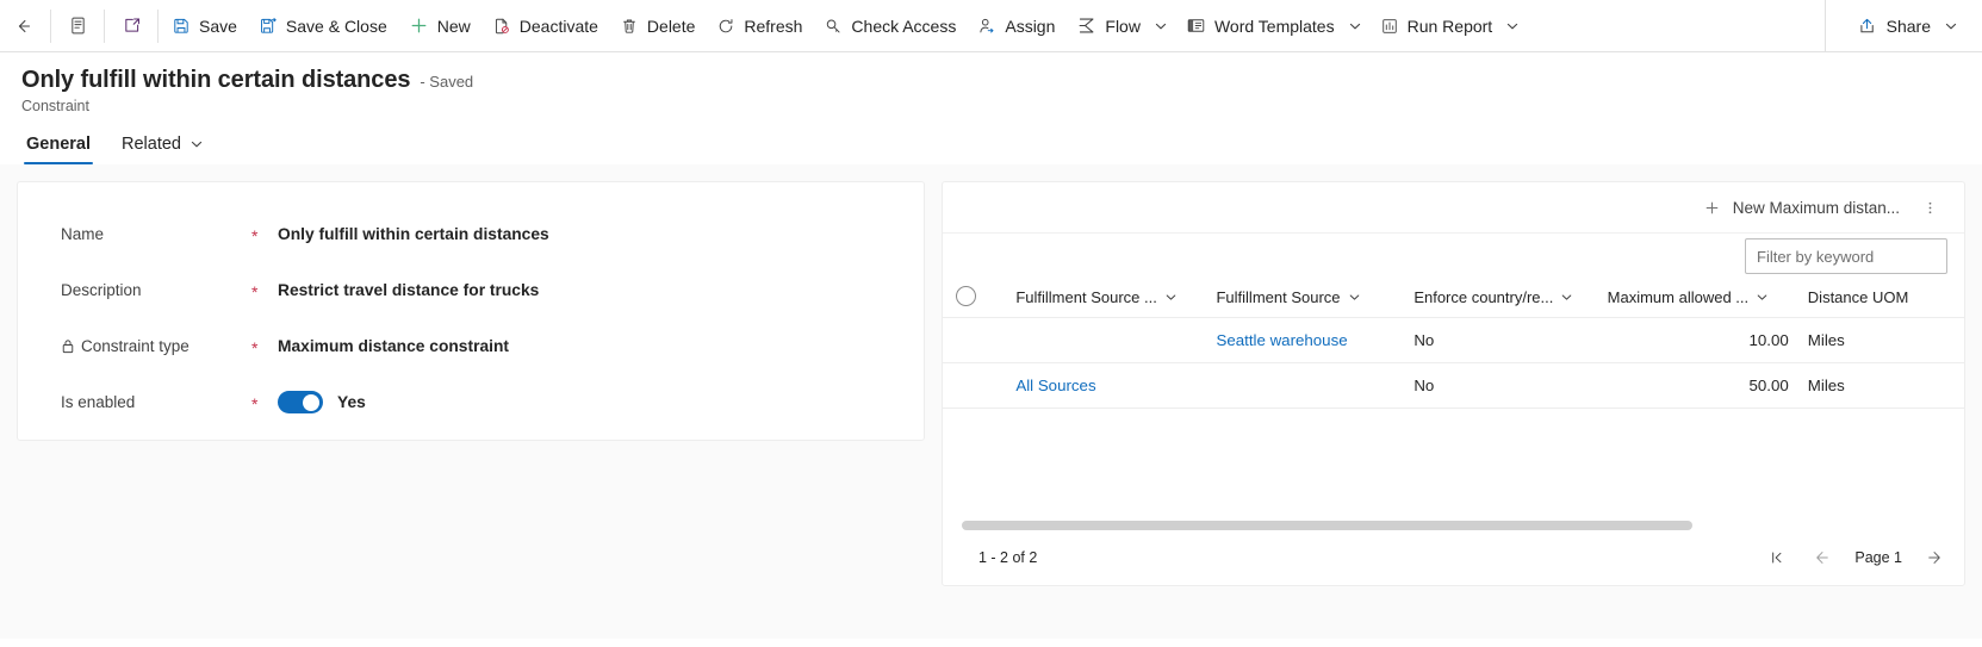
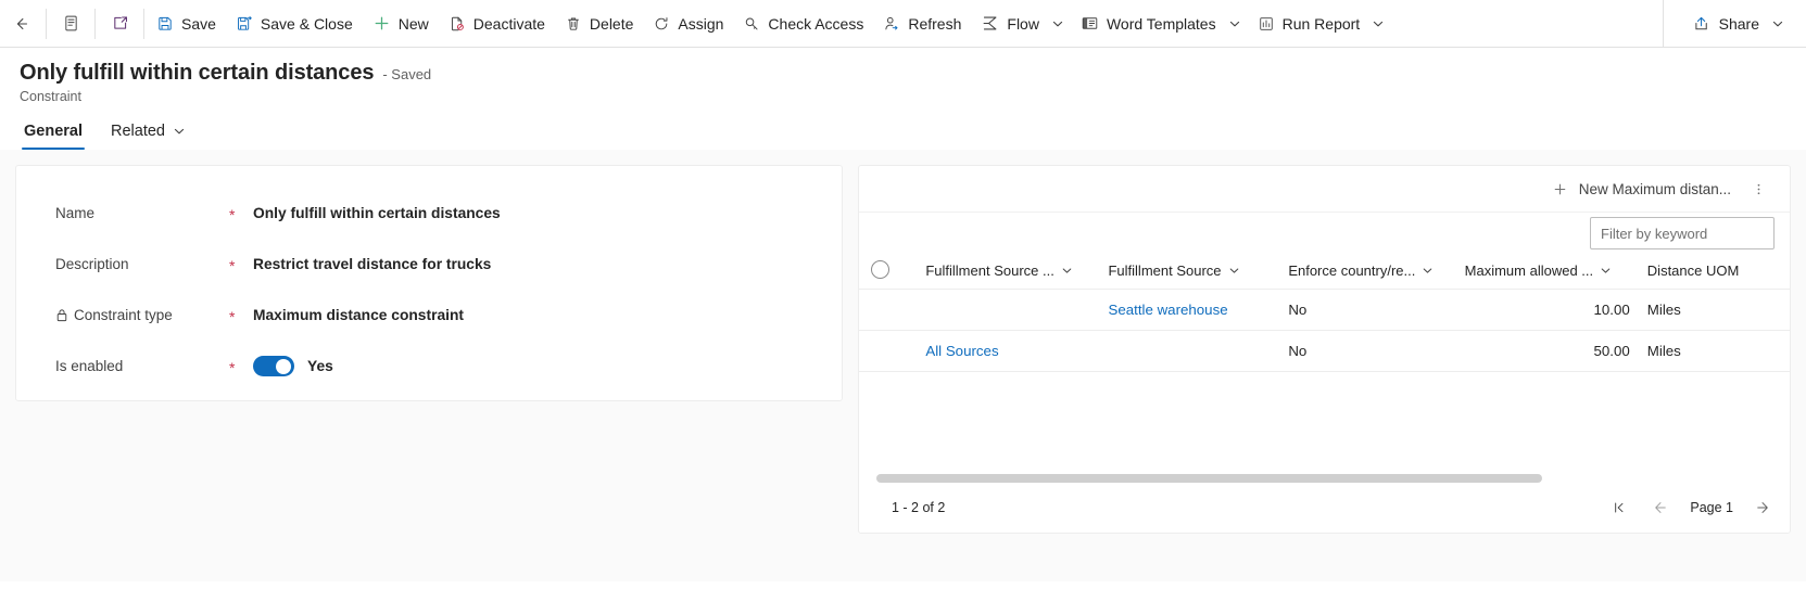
  Save
  Save & Close
  New
  Deactivate
  Delete
- Refresh
+ Assign
  Check Access
- Assign
+ Refresh
  Flow
  Word Templates
  Run Report
  Share
  Only fulfill within certain distances
  - Saved
  Constraint
  General
  Related
  Name
  *
  Only fulfill within certain distances
  Description
  *
  Restrict travel distance for trucks
  Constraint type
  *
  Maximum distance constraint
  Is enabled
  *
  Yes
  New Maximum distan...
  Filter by keyword
  	Fulfillment Source ...	Fulfillment Source	Enforce country/re...	Maximum allowed ...	Distance UOM
  		Seattle warehouse	No	10.00	Miles
  	All Sources		No	50.00	Miles
  1 - 2 of 2
  Page 1
